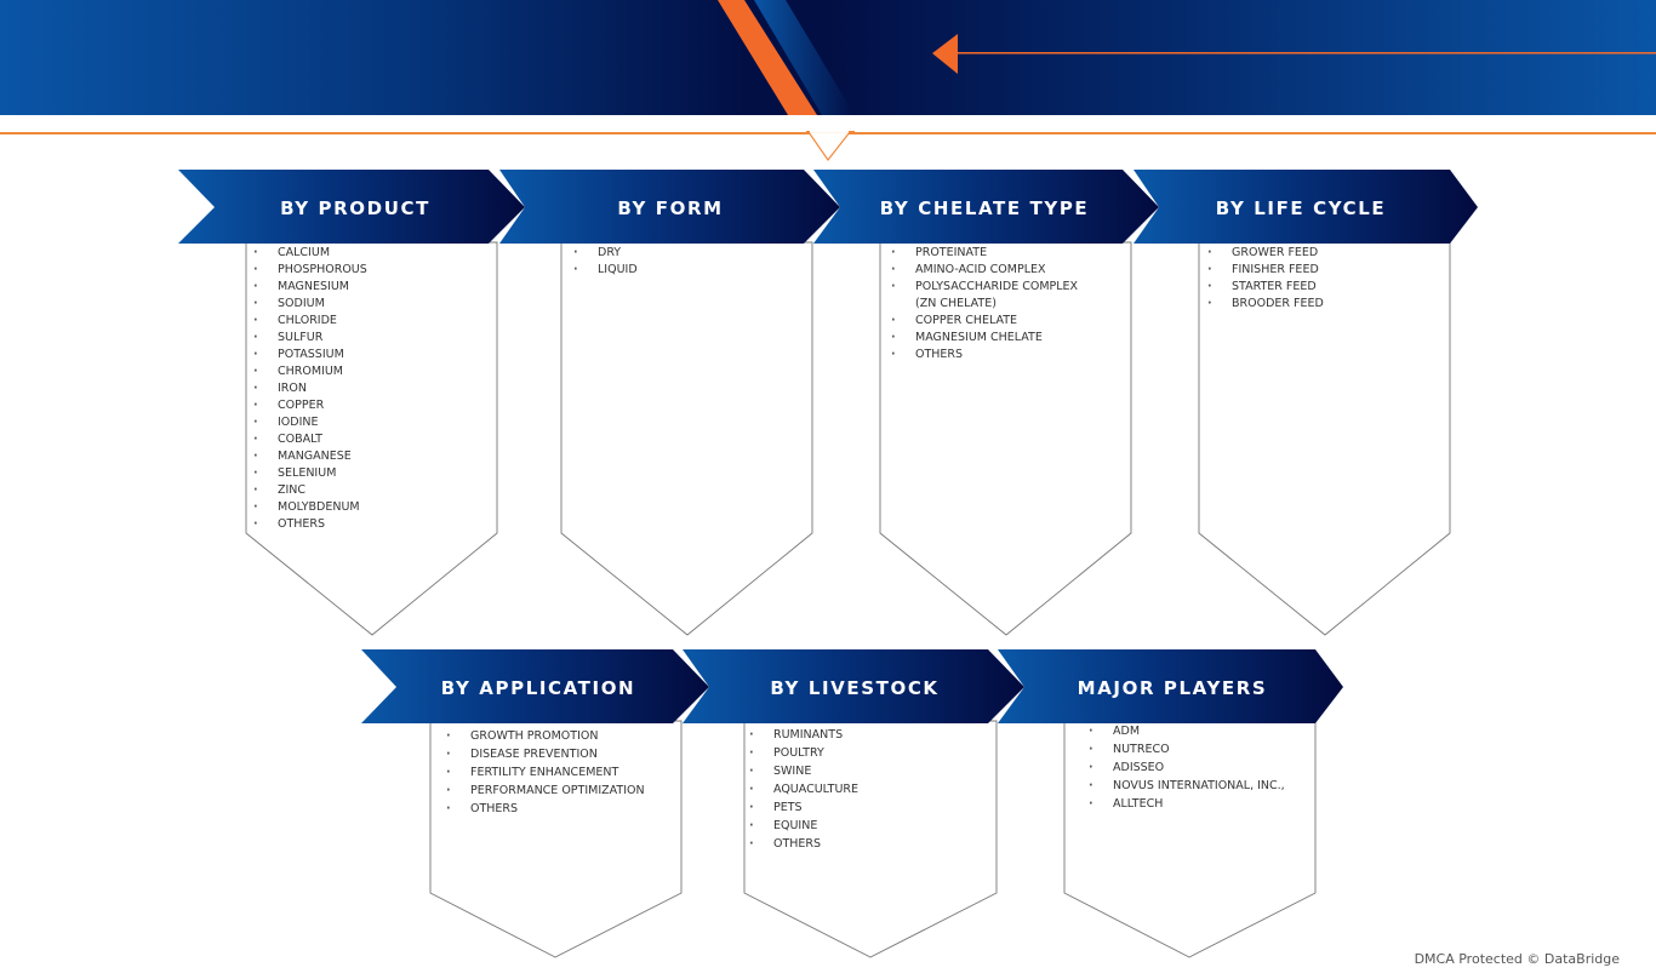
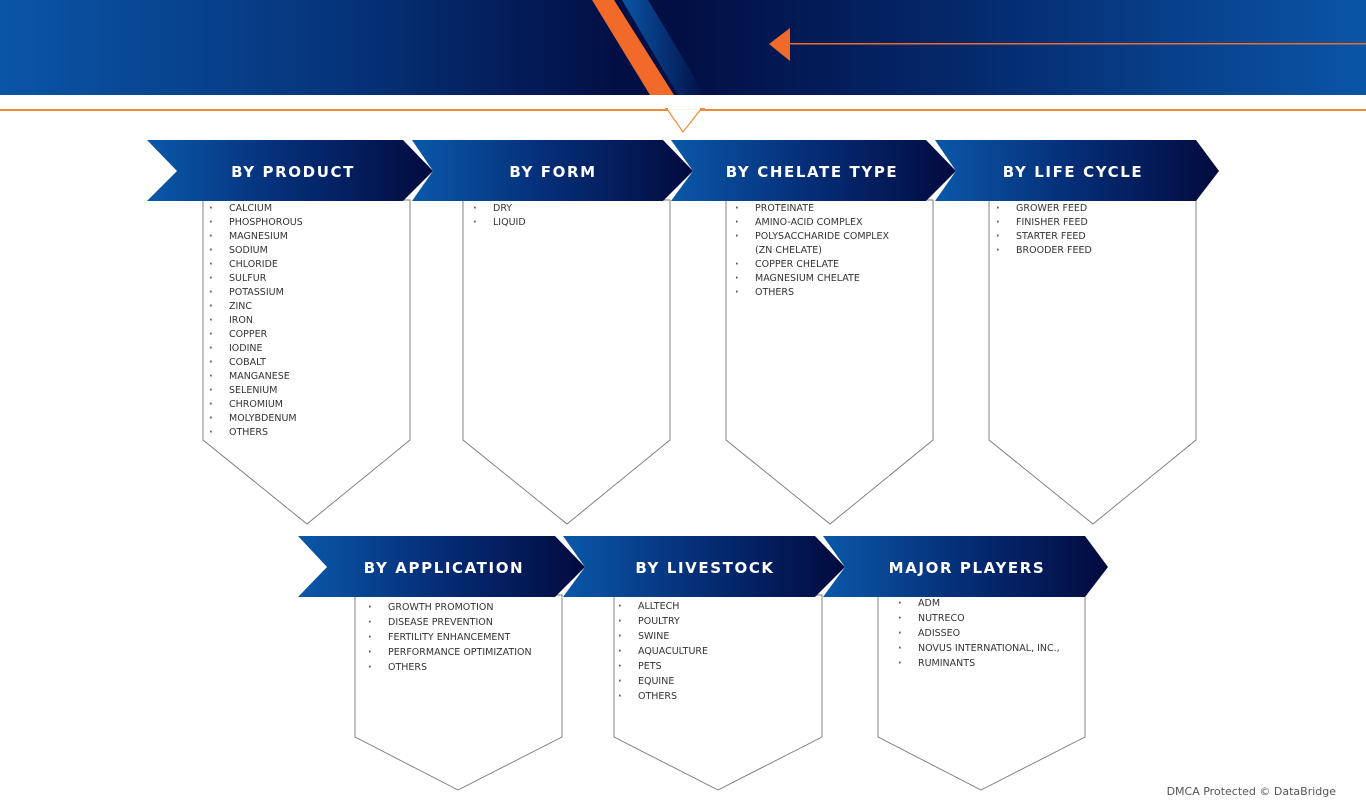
  BY PRODUCT
  BY FORM
  BY CHELATE TYPE
  BY LIFE CYCLE
  CALCIUM
  PHOSPHOROUS
  MAGNESIUM
  SODIUM
  CHLORIDE
  SULFUR
  POTASSIUM
- CHROMIUM
+ ZINC
  IRON
  COPPER
  IODINE
  COBALT
  MANGANESE
  SELENIUM
- ZINC
+ CHROMIUM
  MOLYBDENUM
  OTHERS
  DRY
  LIQUID
  PROTEINATE
  AMINO-ACID COMPLEX
  POLYSACCHARIDE COMPLEX
  (ZN CHELATE)
  COPPER CHELATE
  MAGNESIUM CHELATE
  OTHERS
  GROWER FEED
  FINISHER FEED
  STARTER FEED
  BROODER FEED
  BY APPLICATION
  BY LIVESTOCK
  MAJOR PLAYERS
  GROWTH PROMOTION
  DISEASE PREVENTION
  FERTILITY ENHANCEMENT
  PERFORMANCE OPTIMIZATION
  OTHERS
- RUMINANTS
+ ALLTECH
  POULTRY
  SWINE
  AQUACULTURE
  PETS
  EQUINE
  OTHERS
  ADM
  NUTRECO
  ADISSEO
  NOVUS INTERNATIONAL, INC.,
- ALLTECH
+ RUMINANTS
  DMCA Protected © DataBridge
